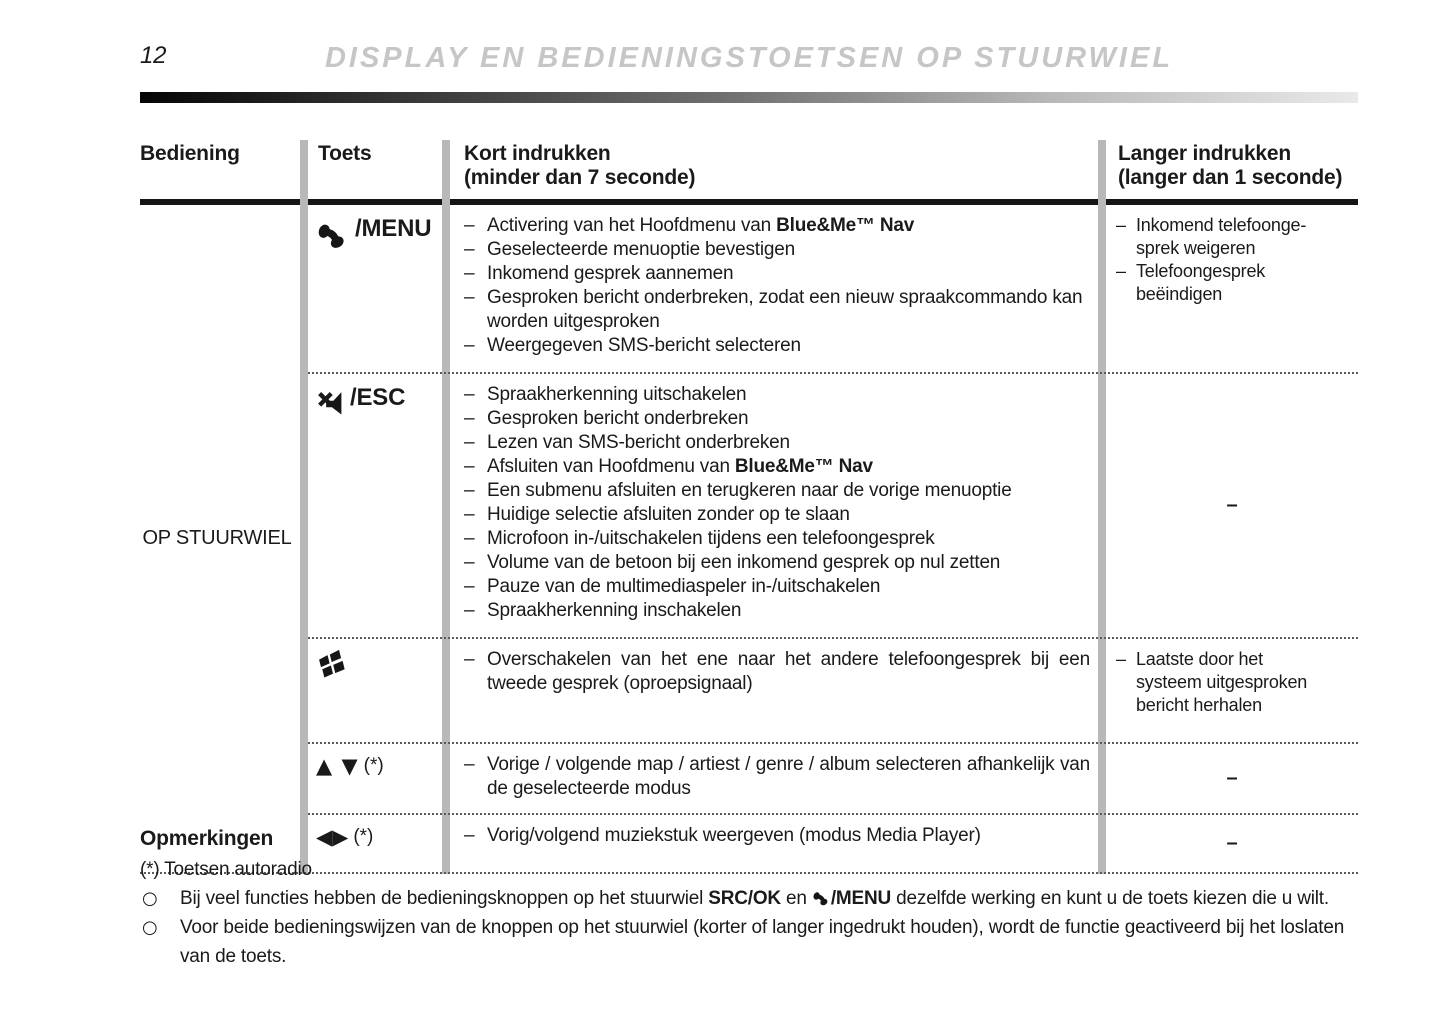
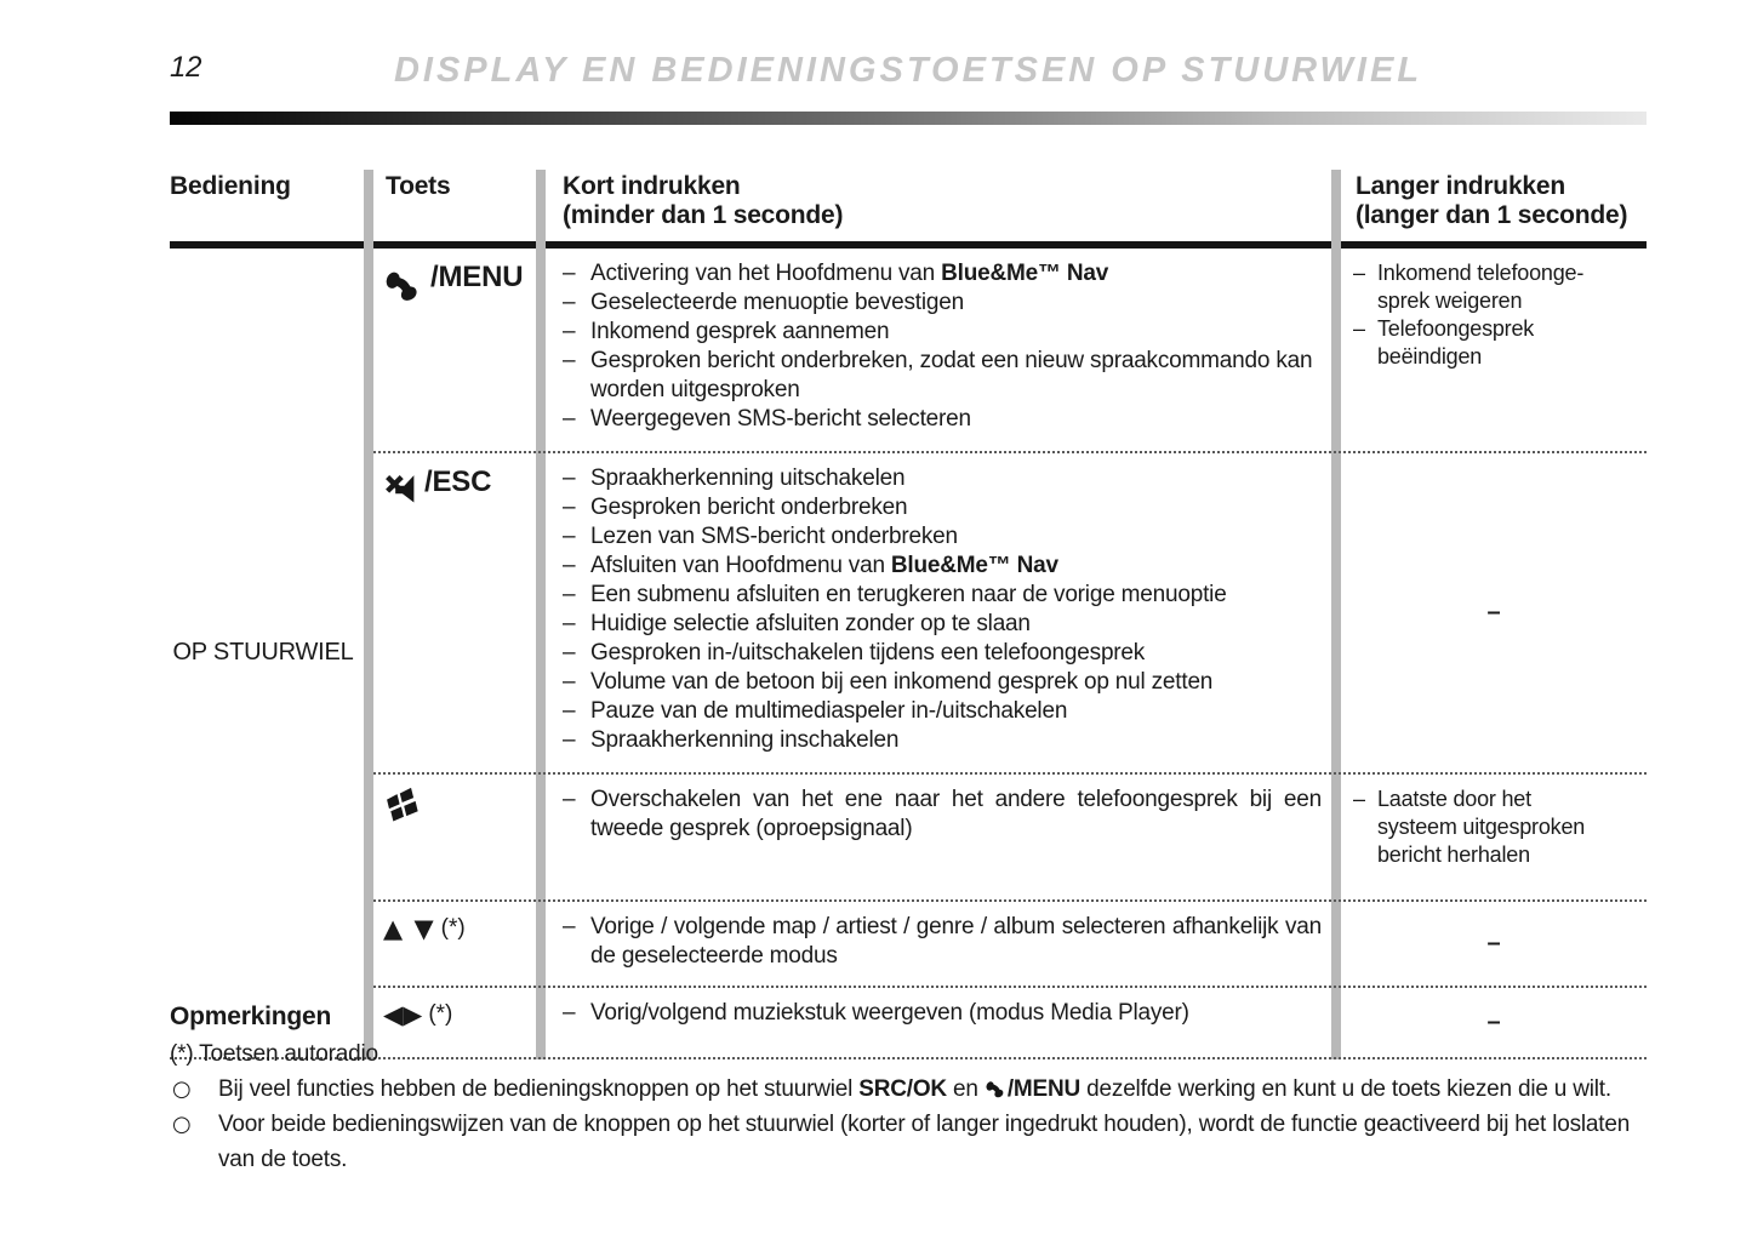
  12
  DISPLAY EN BEDIENINGSTOETSEN OP STUURWIEL
  Bediening
  Toets
  Kort indrukken
- (minder dan 7 seconde)
+ (minder dan 1 seconde)
  Langer indrukken
  (langer dan 1 seconde)
  OP STUURWIEL
  /MENU
  –
  Activering van het Hoofdmenu van Blue&Me™ Nav
  –
  Geselecteerde menuoptie bevestigen
  –
  Inkomend gesprek aannemen
  –
  Gesproken bericht onderbreken, zodat een nieuw spraakcommando kan worden uitgesproken
  –
  Weergegeven SMS-bericht selecteren
  –
  Inkomend telefoonge-sprek weigeren
  –
  Telefoongesprek beëindigen
  /ESC
  –
  Spraakherkenning uitschakelen
  –
  Gesproken bericht onderbreken
  –
  Lezen van SMS-bericht onderbreken
  –
  Afsluiten van Hoofdmenu van Blue&Me™ Nav
  –
  Een submenu afsluiten en terugkeren naar de vorige menuoptie
  –
  Huidige selectie afsluiten zonder op te slaan
  –
- Microfoon in-/uitschakelen tijdens een telefoongesprek
+ Gesproken in-/uitschakelen tijdens een telefoongesprek
  –
  Volume van de betoon bij een inkomend gesprek op nul zetten
  –
  Pauze van de multimediaspeler in-/uitschakelen
  –
  Spraakherkenning inschakelen
  –
  –
  Overschakelen van het ene naar het andere telefoongesprek bij een tweede gesprek (oproepsignaal)
  –
  Laatste door het systeem uitgesproken bericht herhalen
  ▲ ▼
  (*)
  –
  Vorige / volgende map / artiest / genre / album selecteren afhankelijk van de geselecteerde modus
  –
  ◀▶
  (*)
  –
  Vorig/volgend muziekstuk weergeven (modus Media Player)
  –
  Opmerkingen
  (*) Toetsen autoradio
  ○
  Bij veel functies hebben de bedieningsknoppen op het stuurwiel SRC/OK en /MENU dezelfde werking en kunt u de toets kiezen die u wilt.
  ○
  Voor beide bedieningswijzen van de knoppen op het stuurwiel (korter of langer ingedrukt houden), wordt de functie geactiveerd bij het loslaten van de toets.
